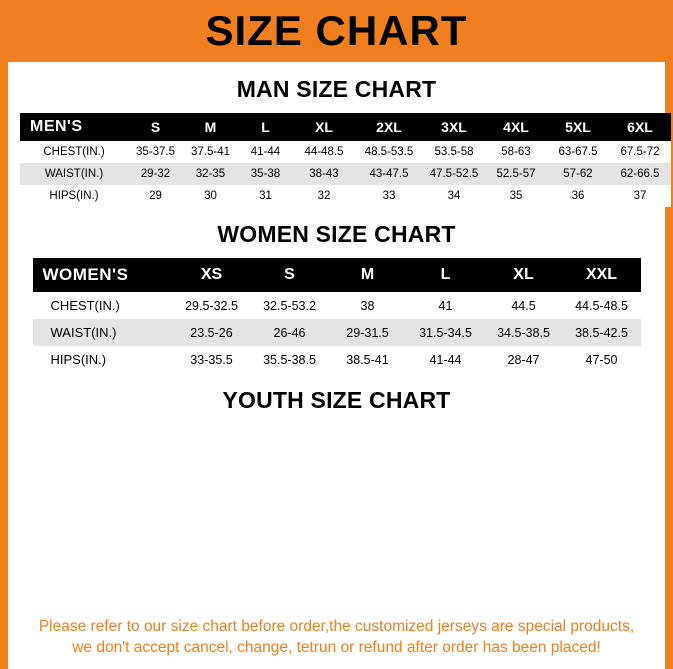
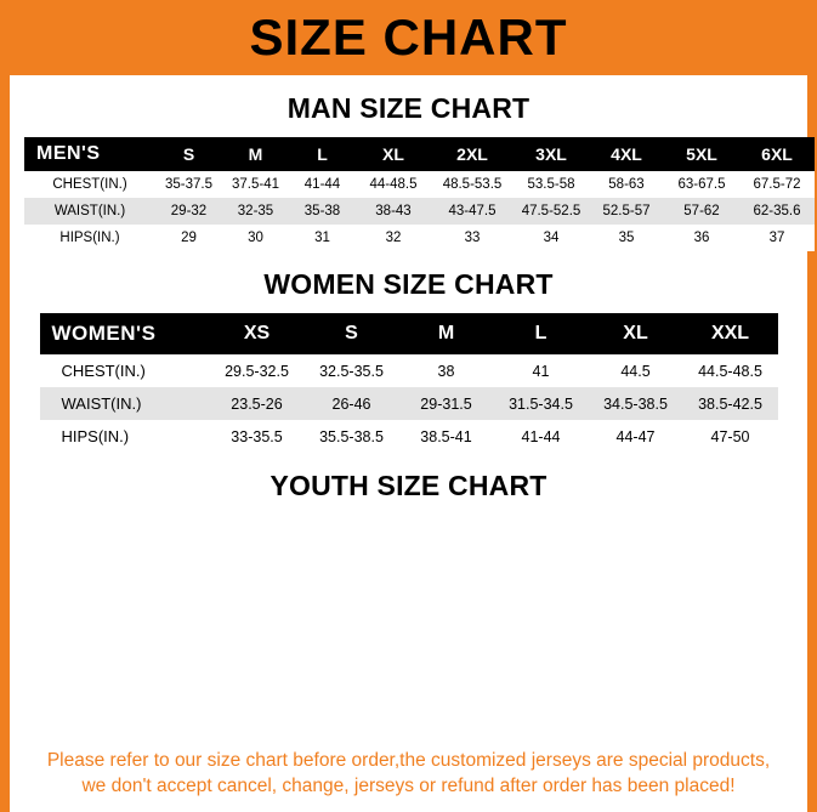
  SIZE CHART
  MAN SIZE CHART
  MEN'S	S	M	L	XL	2XL	3XL	4XL	5XL	6XL
  CHEST(IN.)	35-37.5	37.5-41	41-44	44-48.5	48.5-53.5	53.5-58	58-63	63-67.5	67.5-72
- WAIST(IN.)	29-32	32-35	35-38	38-43	43-47.5	47.5-52.5	52.5-57	57-62	62-66.5
+ WAIST(IN.)	29-32	32-35	35-38	38-43	43-47.5	47.5-52.5	52.5-57	57-62	62-35.6
  HIPS(IN.)	29	30	31	32	33	34	35	36	37
  WOMEN SIZE CHART
  WOMEN'S	XS	S	M	L	XL	XXL
- CHEST(IN.)	29.5-32.5	32.5-53.2	38	41	44.5	44.5-48.5
+ CHEST(IN.)	29.5-32.5	32.5-35.5	38	41	44.5	44.5-48.5
  WAIST(IN.)	23.5-26	26-46	29-31.5	31.5-34.5	34.5-38.5	38.5-42.5
- HIPS(IN.)	33-35.5	35.5-38.5	38.5-41	41-44	28-47	47-50
+ HIPS(IN.)	33-35.5	35.5-38.5	38.5-41	41-44	44-47	47-50
  YOUTH SIZE CHART
  Please refer to our size chart before order,the customized jerseys are special products,
- we don't accept cancel, change, tetrun or refund after order has been placed!
+ we don't accept cancel, change, jerseys or refund after order has been placed!
